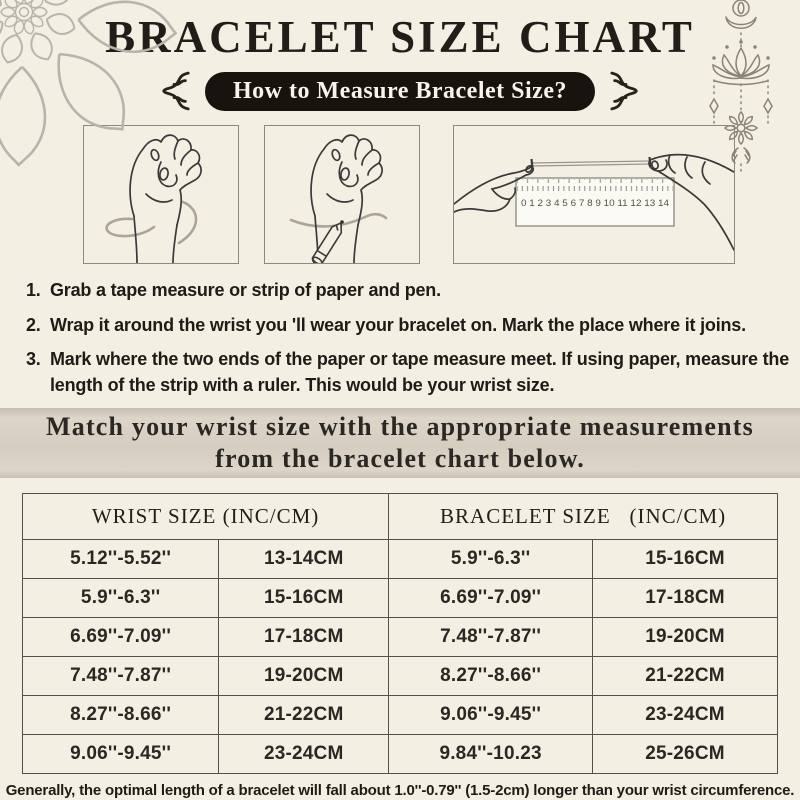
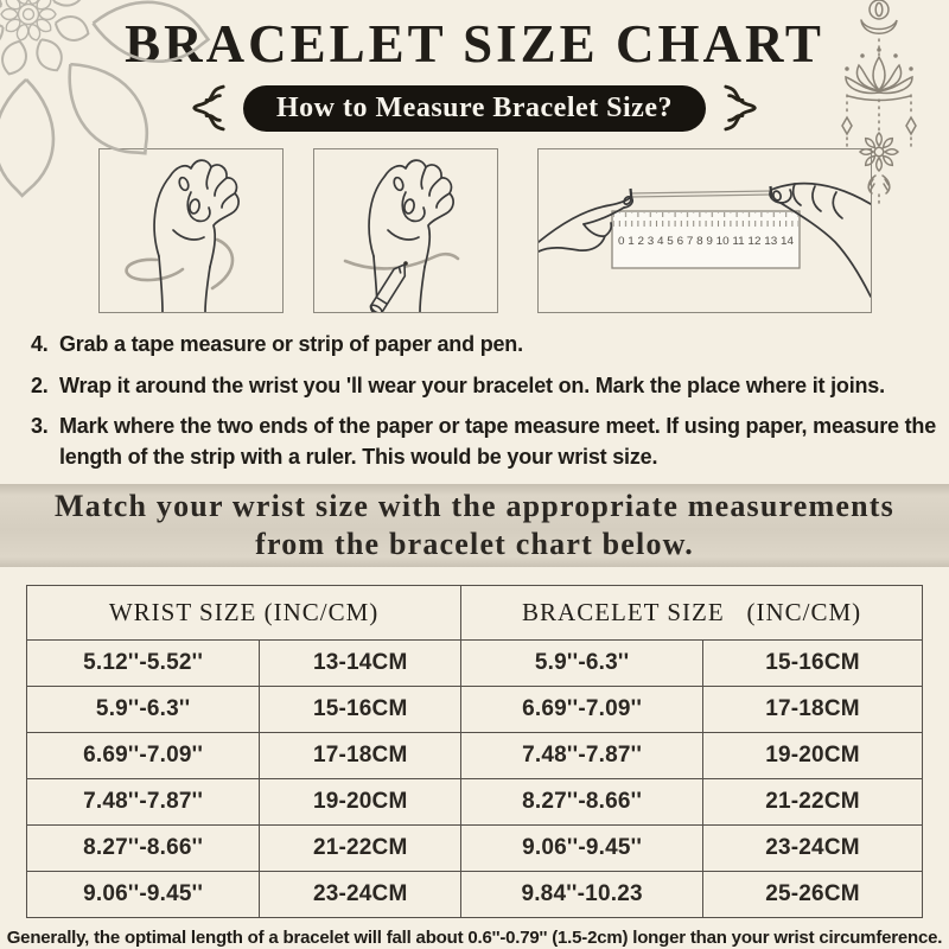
  BRACELET SIZE CHART
  How to Measure Bracelet Size?
  0 1 2 3 4 5 6 7 8 9 10 11 12 13 14
- 1.
+ 4.
  Grab a tape measure or strip of paper and pen.
  2.
  Wrap it around the wrist you 'll wear your bracelet on. Mark the place where it joins.
  3.
  Mark where the two ends of the paper or tape measure meet. If using paper, measure the length of the strip with a ruler. This would be your wrist size.
  Match your wrist size with the appropriate measurements
  from the bracelet chart below.
  WRIST SIZE (INC/CM)	BRACELET SIZE (INC/CM)
  5.12''-5.52''	13-14CM	5.9''-6.3''	15-16CM
  5.9''-6.3''	15-16CM	6.69''-7.09''	17-18CM
  6.69''-7.09''	17-18CM	7.48''-7.87''	19-20CM
  7.48''-7.87''	19-20CM	8.27''-8.66''	21-22CM
  8.27''-8.66''	21-22CM	9.06''-9.45''	23-24CM
  9.06''-9.45''	23-24CM	9.84''-10.23	25-26CM
- Generally, the optimal length of a bracelet will fall about 1.0''-0.79'' (1.5-2cm) longer than your wrist circumference.
+ Generally, the optimal length of a bracelet will fall about 0.6''-0.79'' (1.5-2cm) longer than your wrist circumference.
